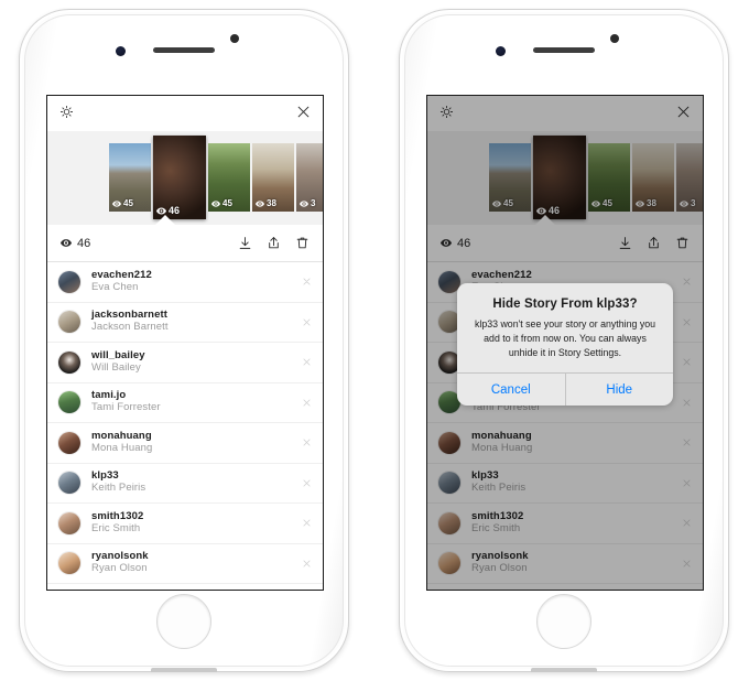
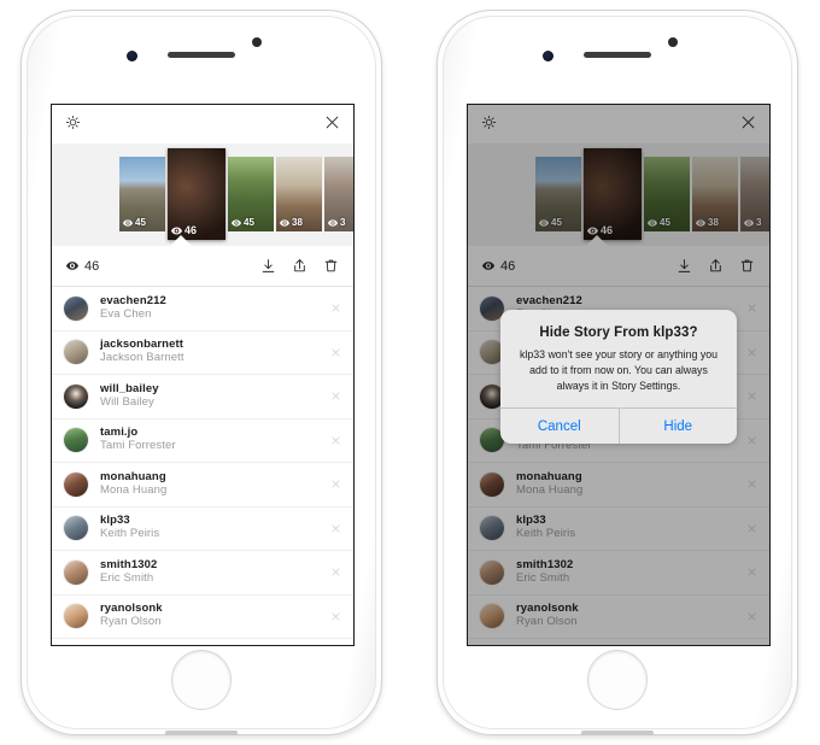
  45
  46
  45
  38
  3
  46
  evachen212
  Eva Chen
  jacksonbarnett
  Jackson Barnett
  will_bailey
  Will Bailey
  tami.jo
  Tami Forrester
  monahuang
  Mona Huang
  klp33
  Keith Peiris
  smith1302
  Eric Smith
  ryanolsonk
  Ryan Olson
  45
  46
  45
  38
  3
  46
  evachen212
  Tami Forrester
  monahuang
  Mona Huang
  klp33
  Keith Peiris
  smith1302
  Eric Smith
  ryanolsonk
  Ryan Olson
  Hide Story From klp33?
- klp33 won't see your story or anything you add to it from now on. You can always unhide it in Story Settings.
+ klp33 won't see your story or anything you add to it from now on. You can always always it in Story Settings.
  Cancel
  Hide
